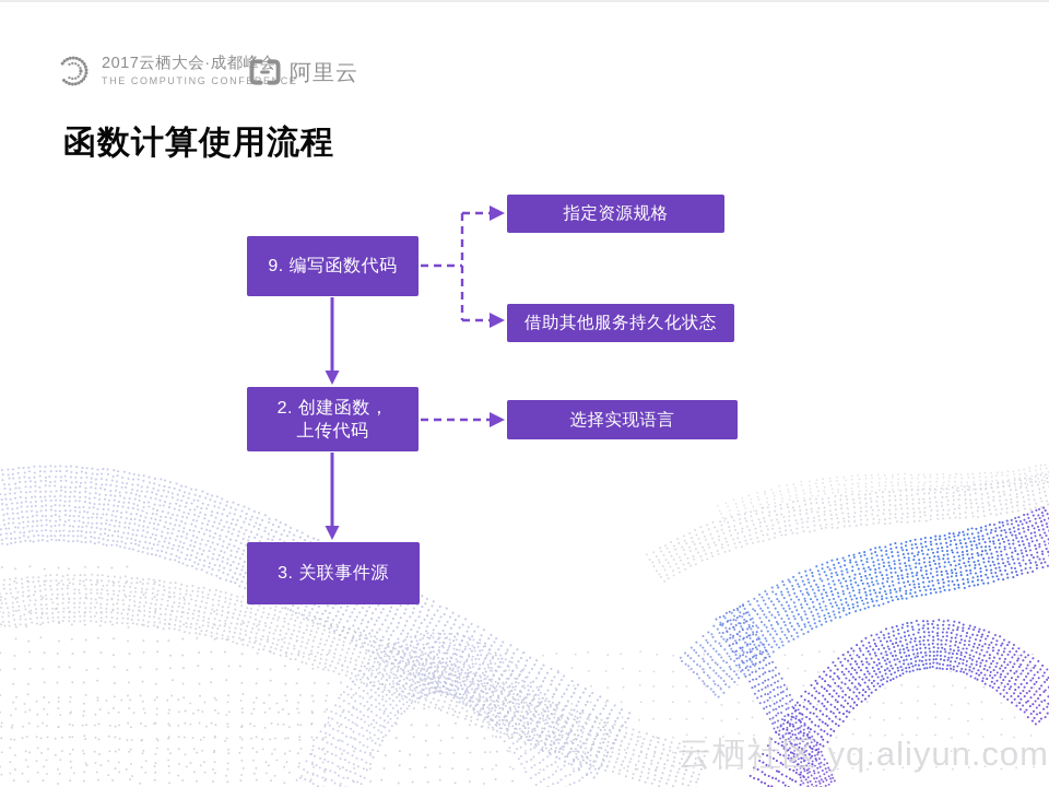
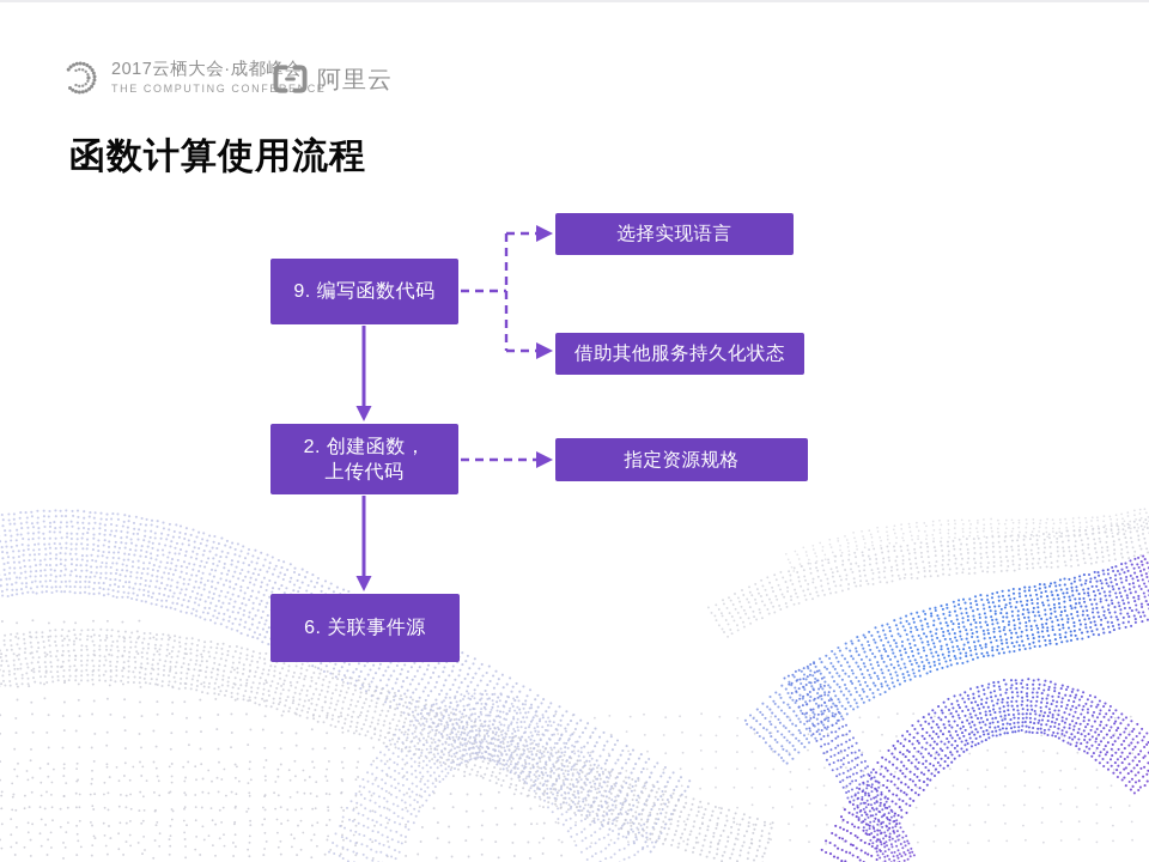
  2017云栖大会·成都会
  THE COMPUTING CONFECE
  阿里云
  函数计算使用流程
  9. 编写函数代码
- 指定资源规格
+ 选择实现语言
  借助其他服务持久化状态
  2. 创建函数，
  上传代码
- 选择实现语言
+ 指定资源规格
- 3. 关联事件源
+ 6. 关联事件源
- 云栖社区 yq.aliyun.com
